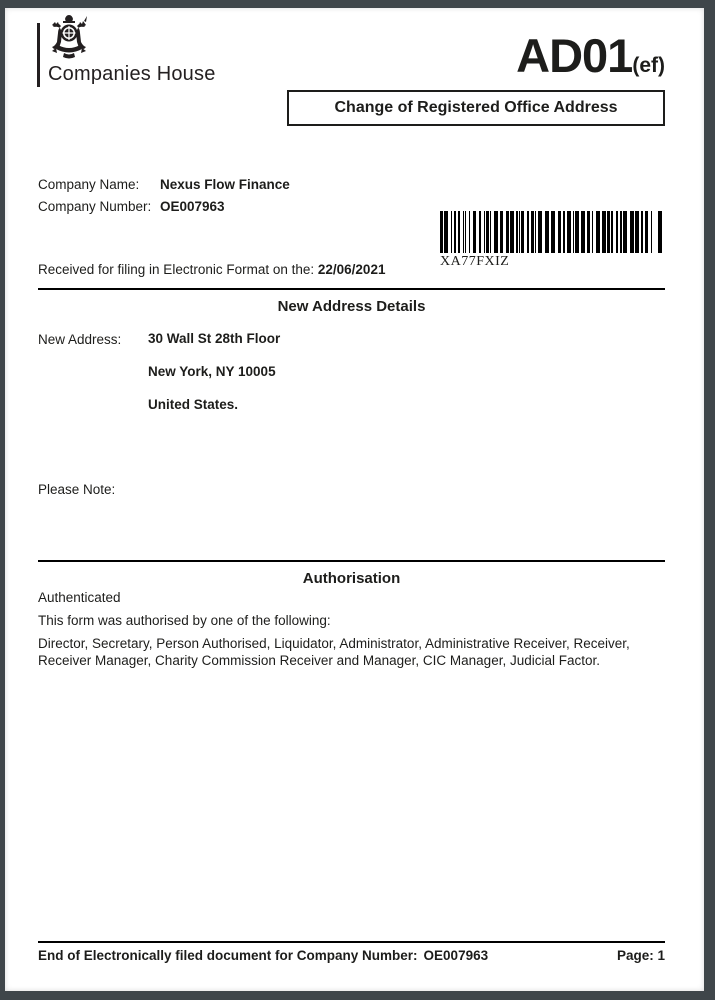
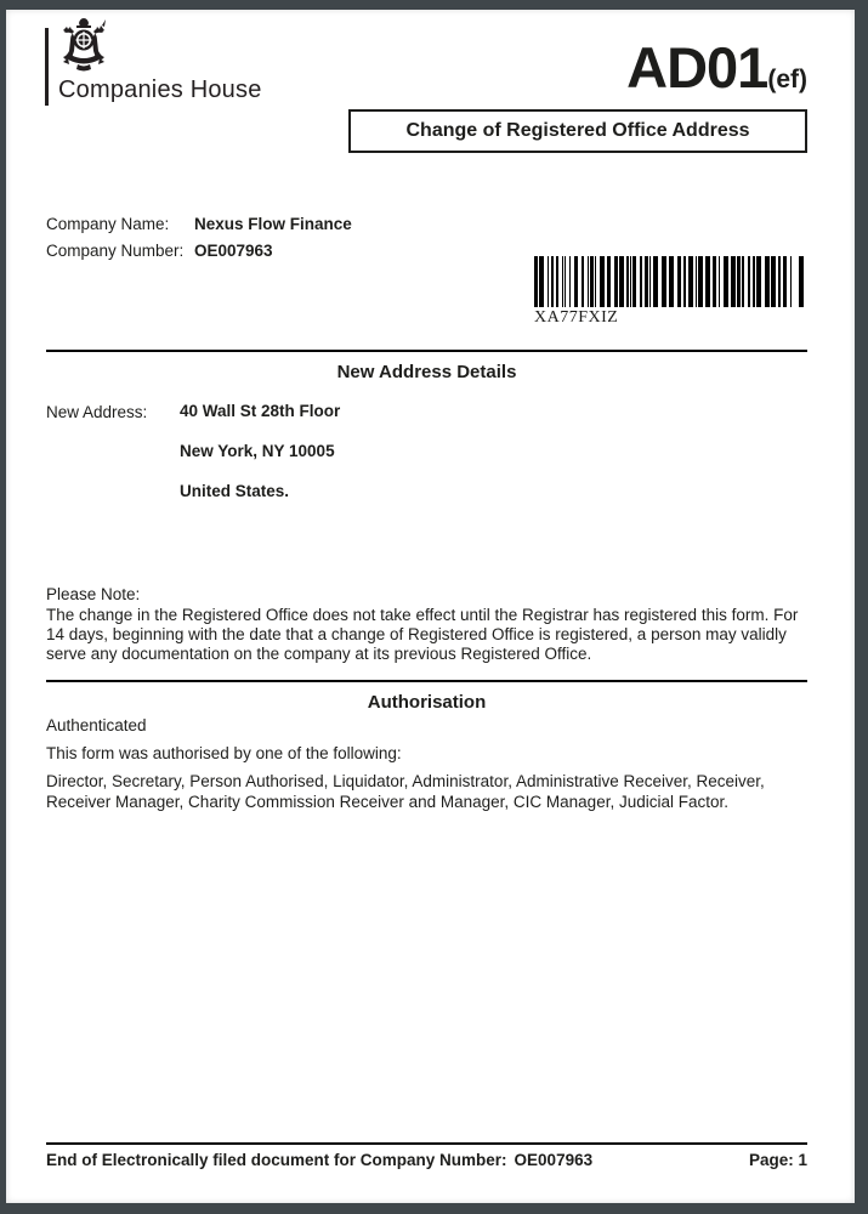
  Companies House
  AD01(ef)
  Change of Registered Office Address
  Company Name:
  Nexus Flow Finance
  Company Number:
  OE007963
  XA77FXIZ
- Received for filing in Electronic Format on the: 22/06/2021
  New Address Details
  New Address:
- 30 Wall St 28th Floor
+ 40 Wall St 28th Floor
  New York, NY 10005
  United States.
  Please Note:
+ The change in the Registered Office does not take effect until the Registrar has registered this form. For 14 days, beginning with the date that a change of Registered Office is registered, a person may validly serve any documentation on the company at its previous Registered Office.
  Authorisation
  Authenticated
  This form was authorised by one of the following:
  Director, Secretary, Person Authorised, Liquidator, Administrator, Administrative Receiver, Receiver, Receiver Manager, Charity Commission Receiver and Manager, CIC Manager, Judicial Factor.
  End of Electronically filed document for Company Number: OE007963
  Page: 1
